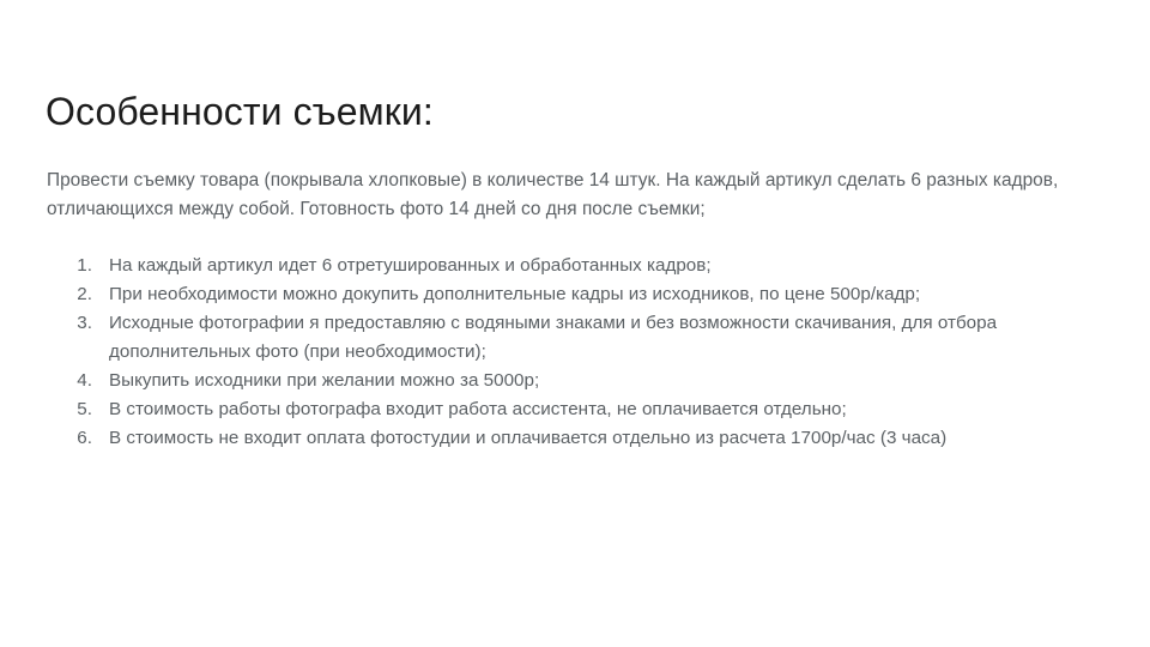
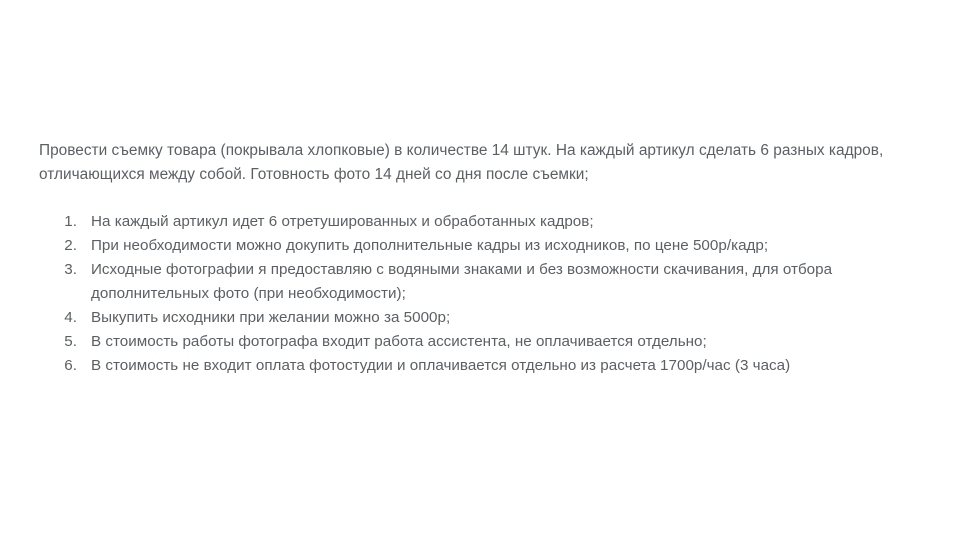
- Особенности съемки:
  Провести съемку товара (покрывала хлопковые) в количестве 14 штук. На каждый артикул сделать 6 разных кадров, отличающихся между собой. Готовность фото 14 дней со дня после съемки;
  1.
  На каждый артикул идет 6 отретушированных и обработанных кадров;
  2.
  При необходимости можно докупить дополнительные кадры из исходников, по цене 500р/кадр;
  3.
  Исходные фотографии я предоставляю с водяными знаками и без возможности скачивания, для отбора дополнительных фото (при необходимости);
  4.
  Выкупить исходники при желании можно за 5000р;
  5.
  В стоимость работы фотографа входит работа ассистента, не оплачивается отдельно;
  6.
  В стоимость не входит оплата фотостудии и оплачивается отдельно из расчета 1700р/час (3 часа)
